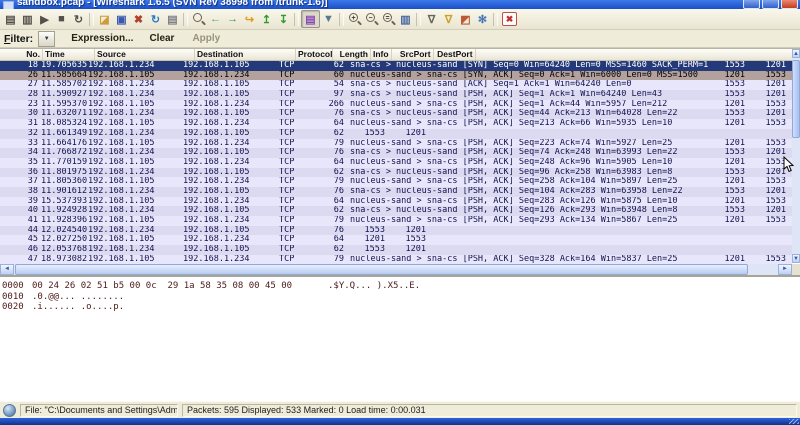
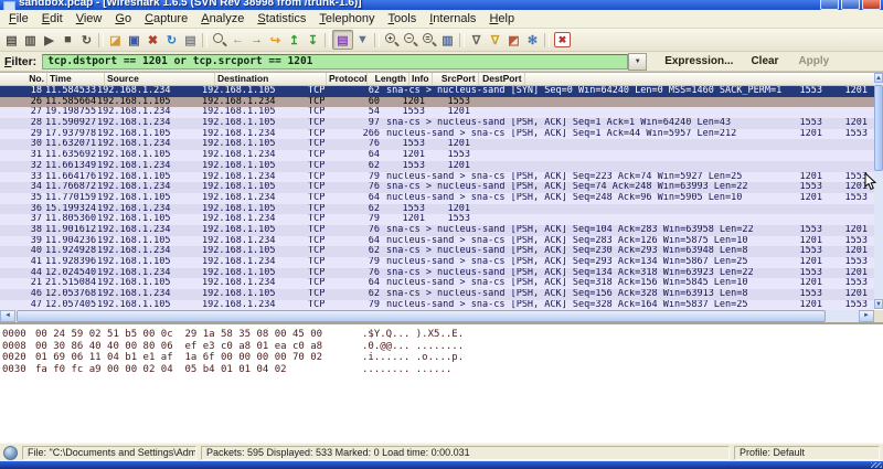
  sandbox.pcap - [Wireshark 1.6.5 (SVN Rev 38998 from /trunk-1.6)]
+ File
+ Edit
+ View
+ Go
+ Capture
+ Analyze
+ Statistics
+ Telephony
+ Tools
+ Internals
+ Help
  ▤
  ▥
  ▶
  ■
  ↻
  ◪
  ▣
  ✖
  ↻
  ▤
  ←
  →
  ↪
  ↥
  ↧
  ▤
  ▼
  ▥
  ∇
  ∇
  ◩
  ✻
  ✖
  Filter:
+ tcp.dstport == 1201 or tcp.srcport == 1201
  Expression...
  Clear
  Apply
  No.
  Time
  Source
  Destination
  Protocol
  Length
  Info
  SrcPort
  DestPort
  18
- 19.705635
+ 11.584533
  192.168.1.234
  192.168.1.105
  TCP
  62
  sna-cs > nucleus-sand [SYN] Seq=0 Win=64240 Len=0 MSS=1460 SACK_PERM=1
  1553
  1201
  26
  11.585664
  192.168.1.105
  192.168.1.234
  TCP
  60
- nucleus-sand > sna-cs [SYN, ACK] Seq=0 Ack=1 Win=6000 Len=0 MSS=1500
  1201
  1553
  27
- 11.585702
+ 19.198755
  192.168.1.234
  192.168.1.105
  TCP
  54
- sna-cs > nucleus-sand [ACK] Seq=1 Ack=1 Win=64240 Len=0
  1553
  1201
  28
  11.590927
  192.168.1.234
  192.168.1.105
  TCP
  97
  sna-cs > nucleus-sand [PSH, ACK] Seq=1 Ack=1 Win=64240 Len=43
  1553
  1201
- 23
+ 29
- 11.595370
+ 17.937978
  192.168.1.105
  192.168.1.234
  TCP
  266
  nucleus-sand > sna-cs [PSH, ACK] Seq=1 Ack=44 Win=5957 Len=212
  1201
  1553
  30
  11.632071
  192.168.1.234
  192.168.1.105
  TCP
  76
- sna-cs > nucleus-sand [PSH, ACK] Seq=44 Ack=213 Win=64028 Len=22
  1553
  1201
  31
- 18.085324
+ 11.635692
  192.168.1.105
  192.168.1.234
  TCP
  64
- nucleus-sand > sna-cs [PSH, ACK] Seq=213 Ack=66 Win=5935 Len=10
  1201
  1553
  32
  11.661349
  192.168.1.234
  192.168.1.105
  TCP
  62
  1553
  1201
  33
  11.664176
  192.168.1.105
  192.168.1.234
  TCP
  79
  nucleus-sand > sna-cs [PSH, ACK] Seq=223 Ack=74 Win=5927 Len=25
  1201
  1553
  34
  11.766872
  192.168.1.234
  192.168.1.105
  TCP
  76
  sna-cs > nucleus-sand [PSH, ACK] Seq=74 Ack=248 Win=63993 Len=22
  1553
  1201
  35
  11.770159
  192.168.1.105
  192.168.1.234
  TCP
  64
  nucleus-sand > sna-cs [PSH, ACK] Seq=248 Ack=96 Win=5905 Len=10
  1201
  1553
  36
- 11.801975
+ 15.199324
  192.168.1.234
  192.168.1.105
  TCP
  62
- sna-cs > nucleus-sand [PSH, ACK] Seq=96 Ack=258 Win=63983 Len=8
  1553
  1201
  37
  11.805360
  192.168.1.105
  192.168.1.234
  TCP
  79
- nucleus-sand > sna-cs [PSH, ACK] Seq=258 Ack=104 Win=5897 Len=25
  1201
  1553
  38
  11.901612
  192.168.1.234
  192.168.1.105
  TCP
  76
  sna-cs > nucleus-sand [PSH, ACK] Seq=104 Ack=283 Win=63958 Len=22
  1553
  1201
  39
- 15.537393
+ 11.904236
  192.168.1.105
  192.168.1.234
  TCP
  64
  nucleus-sand > sna-cs [PSH, ACK] Seq=283 Ack=126 Win=5875 Len=10
  1201
  1553
  40
  11.924928
  192.168.1.234
  192.168.1.105
  TCP
  62
- sna-cs > nucleus-sand [PSH, ACK] Seq=126 Ack=293 Win=63948 Len=8
+ sna-cs > nucleus-sand [PSH, ACK] Seq=230 Ack=293 Win=63948 Len=8
  1553
  1201
  41
  11.928396
  192.168.1.105
  192.168.1.234
  TCP
  79
  nucleus-sand > sna-cs [PSH, ACK] Seq=293 Ack=134 Win=5867 Len=25
  1201
  1553
  44
  12.024540
  192.168.1.234
  192.168.1.105
  TCP
  76
+ sna-cs > nucleus-sand [PSH, ACK] Seq=134 Ack=318 Win=63923 Len=22
  1553
  1201
- 45
+ 21
- 12.027250
+ 21.515084
  192.168.1.105
  192.168.1.234
  TCP
  64
+ nucleus-sand > sna-cs [PSH, ACK] Seq=318 Ack=156 Win=5845 Len=10
  1201
  1553
  46
  12.053768
  192.168.1.234
  192.168.1.105
  TCP
  62
+ sna-cs > nucleus-sand [PSH, ACK] Seq=156 Ack=328 Win=63913 Len=8
  1553
  1201
  47
- 18.973082
+ 12.057405
  192.168.1.105
  192.168.1.234
  TCP
  79
  nucleus-sand > sna-cs [PSH, ACK] Seq=328 Ack=164 Win=5837 Len=25
  1201
  1553
  0000
- 00 24 26 02 51 b5 00 0c 29 1a 58 35 08 00 45 00
+ 00 24 59 02 51 b5 00 0c 29 1a 58 35 08 00 45 00
  .$Y.Q... ).X5..E.
- 0010
+ 0008
+ 00 30 86 40 40 00 80 06 ef e3 c0 a8 01 ea c0 a8
  .0.@@... ........
  0020
+ 01 69 06 11 04 b1 e1 af 1a 6f 00 00 00 00 70 02
  .i...... .o....p.
+ 0030
+ fa f0 fc a9 00 00 02 04 05 b4 01 01 04 02
+ ........ ......
  File: "C:\Documents and Settings\Adm
  Packets: 595 Displayed: 533 Marked: 0 Load time: 0:00.031
+ Profile: Default
